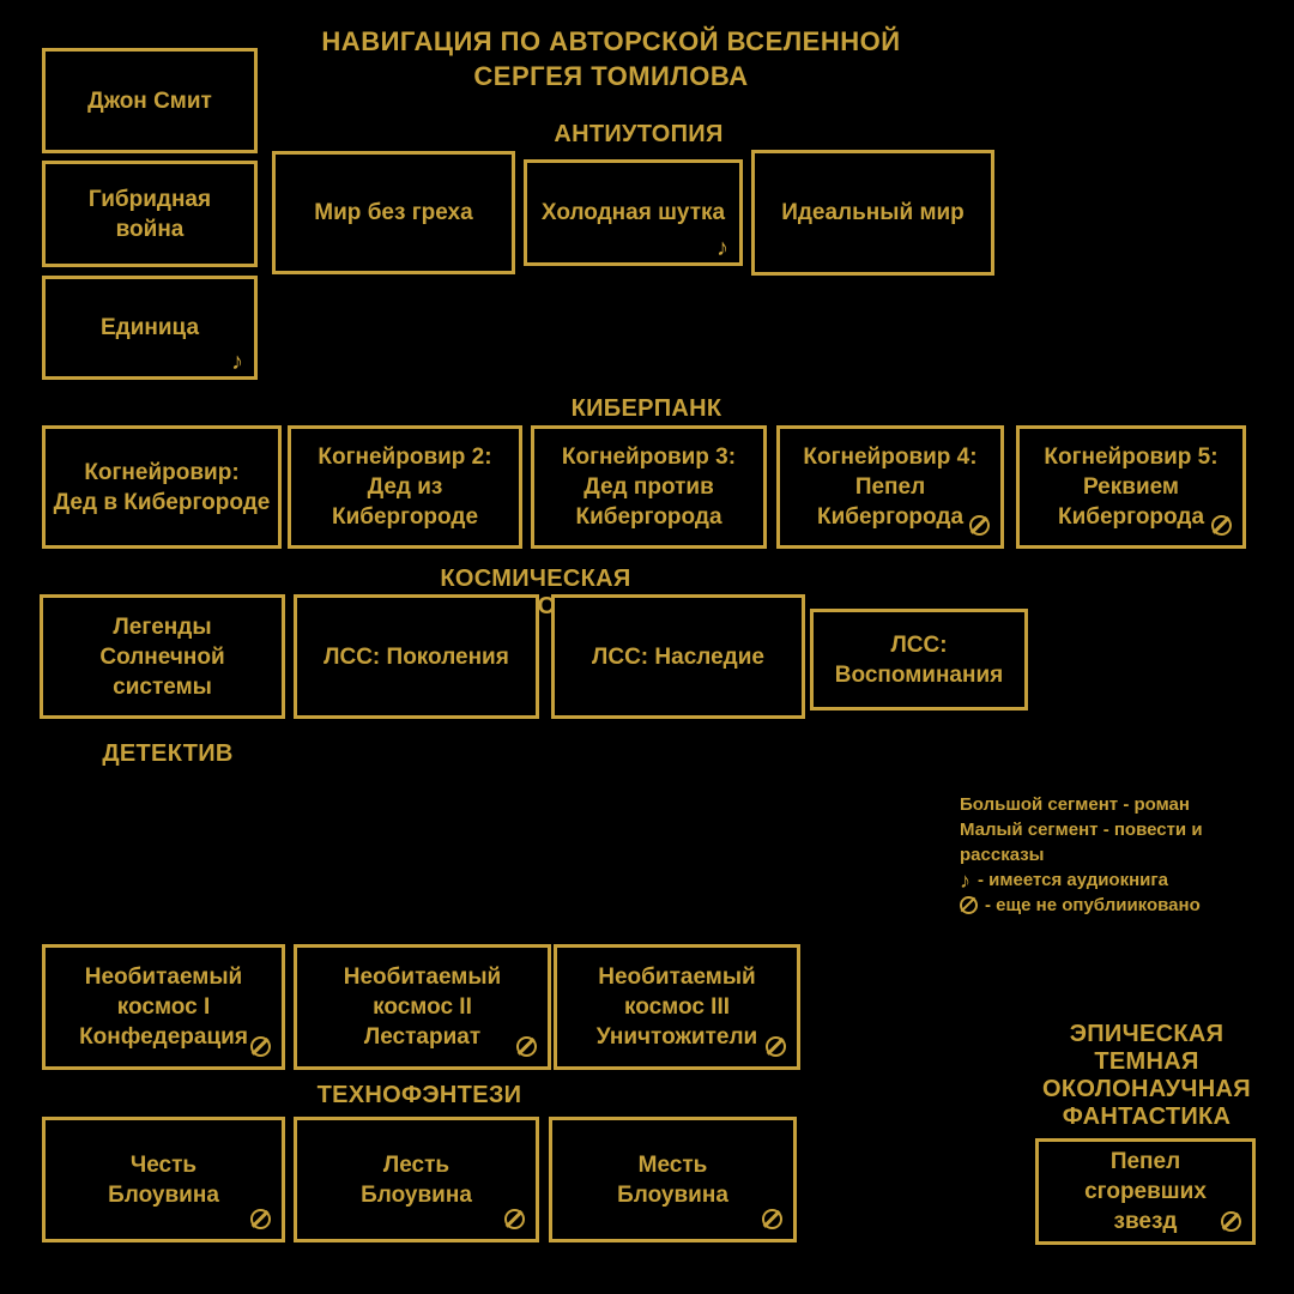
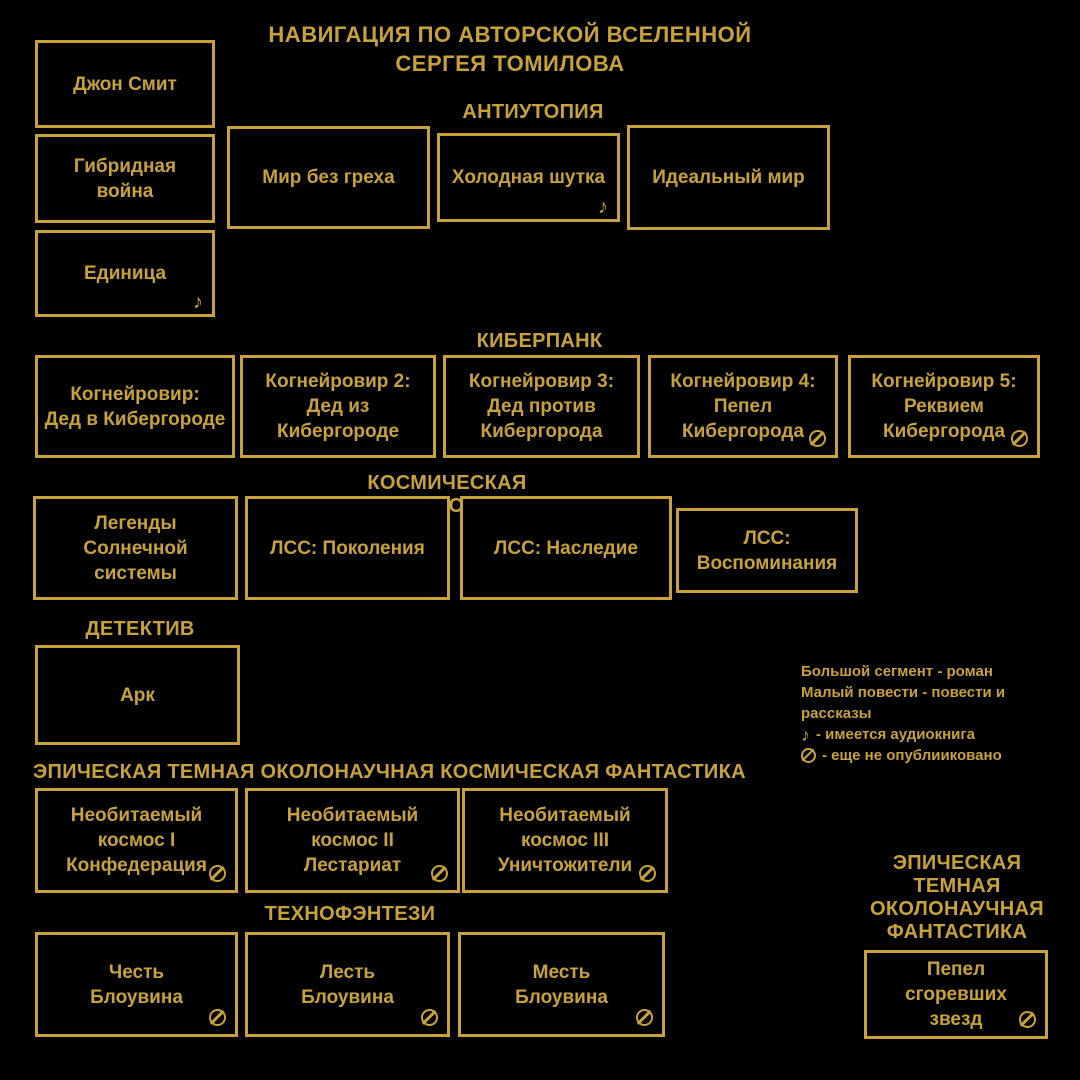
  НАВИГАЦИЯ ПО АВТОРСКОЙ ВСЕЛЕННОЙ
  СЕРГЕЯ ТОМИЛОВА
  Джон Смит
  Гибридная
  война
  Единица
  ♪
  АНТИУТОПИЯ
  Мир без греха
  Холодная шутка
  ♪
  Идеальный мир
  Когнейровир:
  Дед в Кибергороде
  Когнейровир 2:
  Дед из
  Кибергороде
  Когнейровир 3:
  Дед против
  Кибергорода
  Когнейровир 4:
  Пепел
  Кибергорода
  Когнейровир 5:
  Реквием
  Кибергорода
  Легенды Солнечной
  системы
  ЛСС: Поколения
  ЛСС: Наследие
  ЛСС:
  Воспоминания
  ДЕТЕКТИВ
+ Арк
  Большой сегмент - роман
- Малый сегмент - повести и рассказы
+ Малый повести - повести и рассказы
  ♪
  - имеется аудиокнига
  - еще не опублииковано
+ ЭПИЧЕСКАЯ ТЕМНАЯ ОКОЛОНАУЧНАЯ КОСМИЧЕСКАЯ ФАНТАСТИКА
  Необитаемый
  космос I
  Конфедерация
  Необитаемый
  космос II
  Лестариат
  Необитаемый
  космос III
  Уничтожители
  ТЕХНОФЭНТЕЗИ
  Честь
  Блоувина
  Лесть
  Блоувина
  Месть
  Блоувина
  ЭПИЧЕСКАЯ
  ТЕМНАЯ
  ОКОЛОНАУЧНАЯ
  ФАНТАСТИКА
  Пепел
  сгоревших
  звезд
